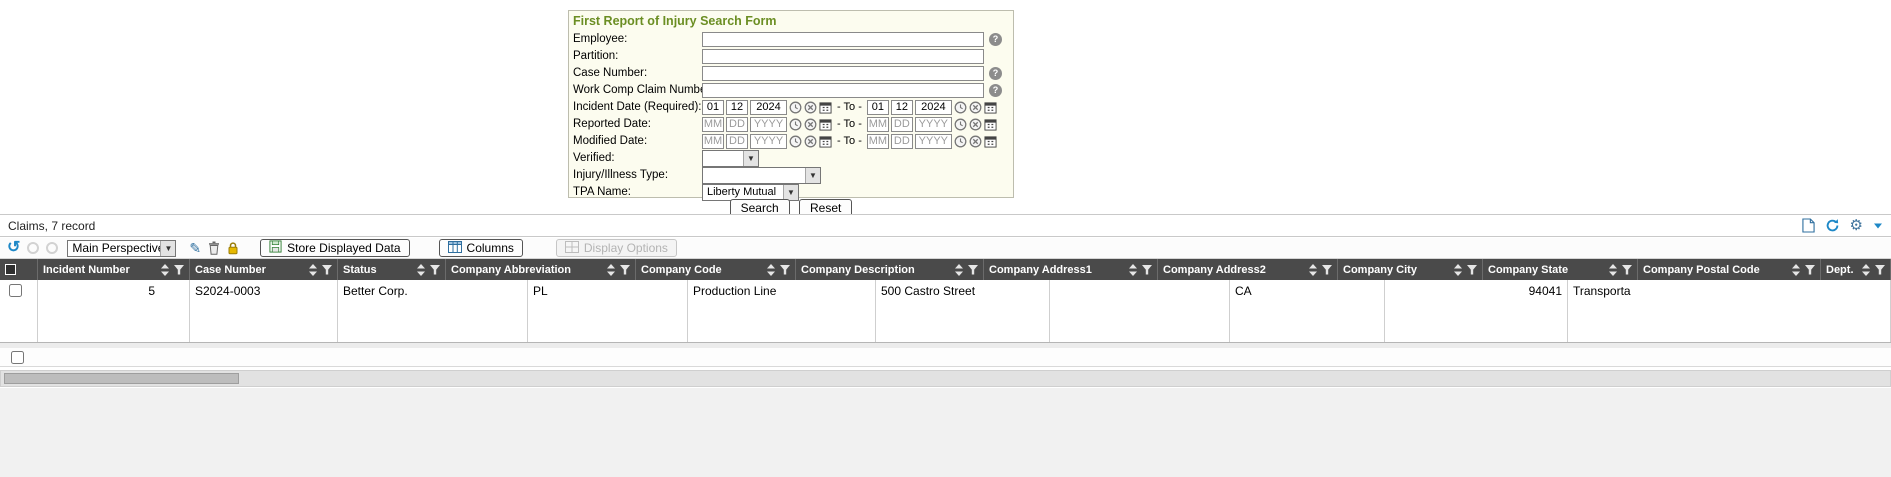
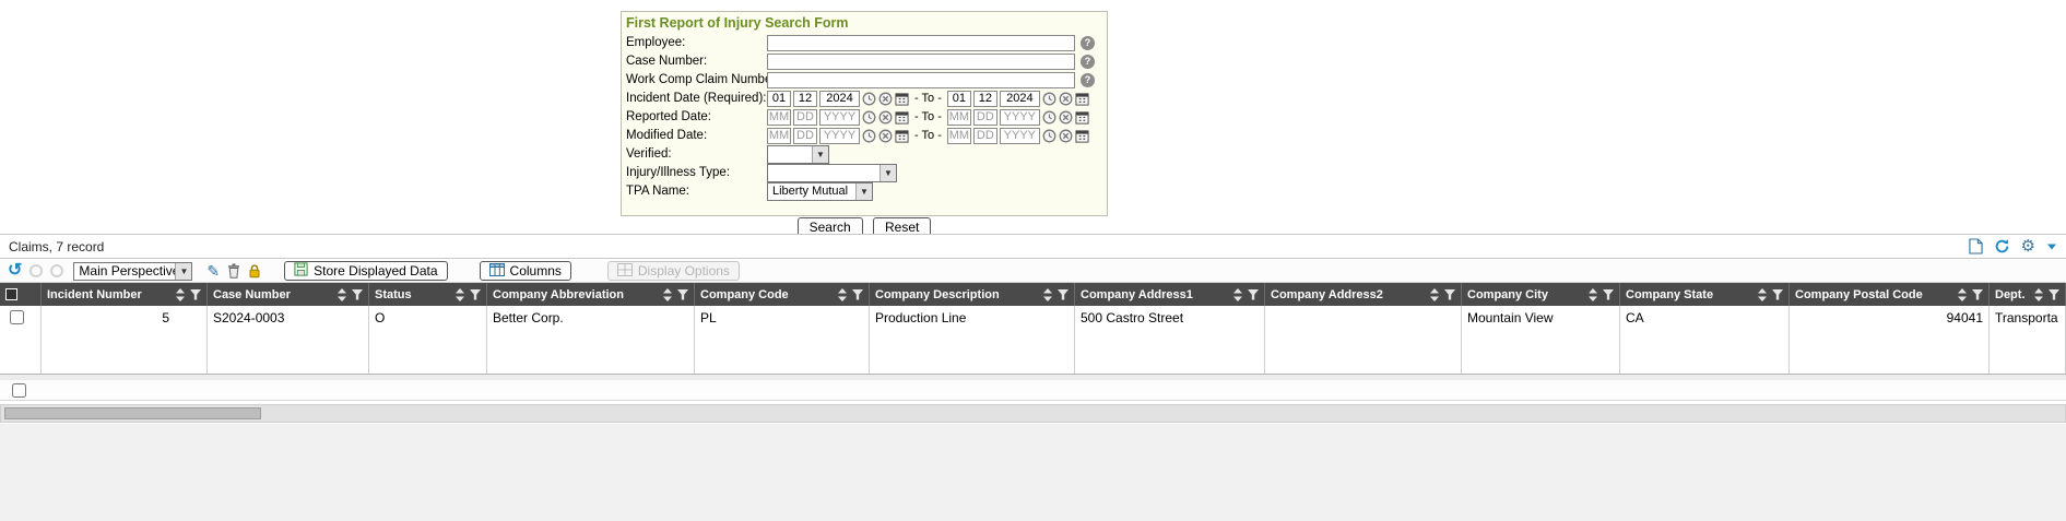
  First Report of Injury Search Form
  Employee:
  ?
- Partition:
  Case Number:
  ?
  Work Comp Claim Numb
  ?
  Incident Date (Required):
  01
  12
  2024
  - To -
  01
  12
  2024
  Reported Date:
  MM
  DD
  YYYY
  - To -
  MM
  DD
  YYYY
  Modified Date:
  MM
  DD
  YYYY
  - To -
  MM
  DD
  YYYY
  Verified:
  ▼
  Injury/Illness Type:
  ▼
  TPA Name:
  Liberty Mutual
  ▼
  Search Reset
  Claims, 7 record
  ⚙
  ↺
  Main Perspectiv
  ▼
  ✎
  Store Displayed Data
  Columns
  Display Options
  Incident Number
  Case Number
  Status
  Company Abbreviation
  Company Code
  Company Description
  Company Address1
  Company Address2
  Company City
  Company State
  Company Postal Code
  Dept.
  5
  S2024-0003
+ O
  Better Corp.
  PL
  Production Line
  500 Castro Street
+ Mountain View
  CA
  94041
  Transporta
